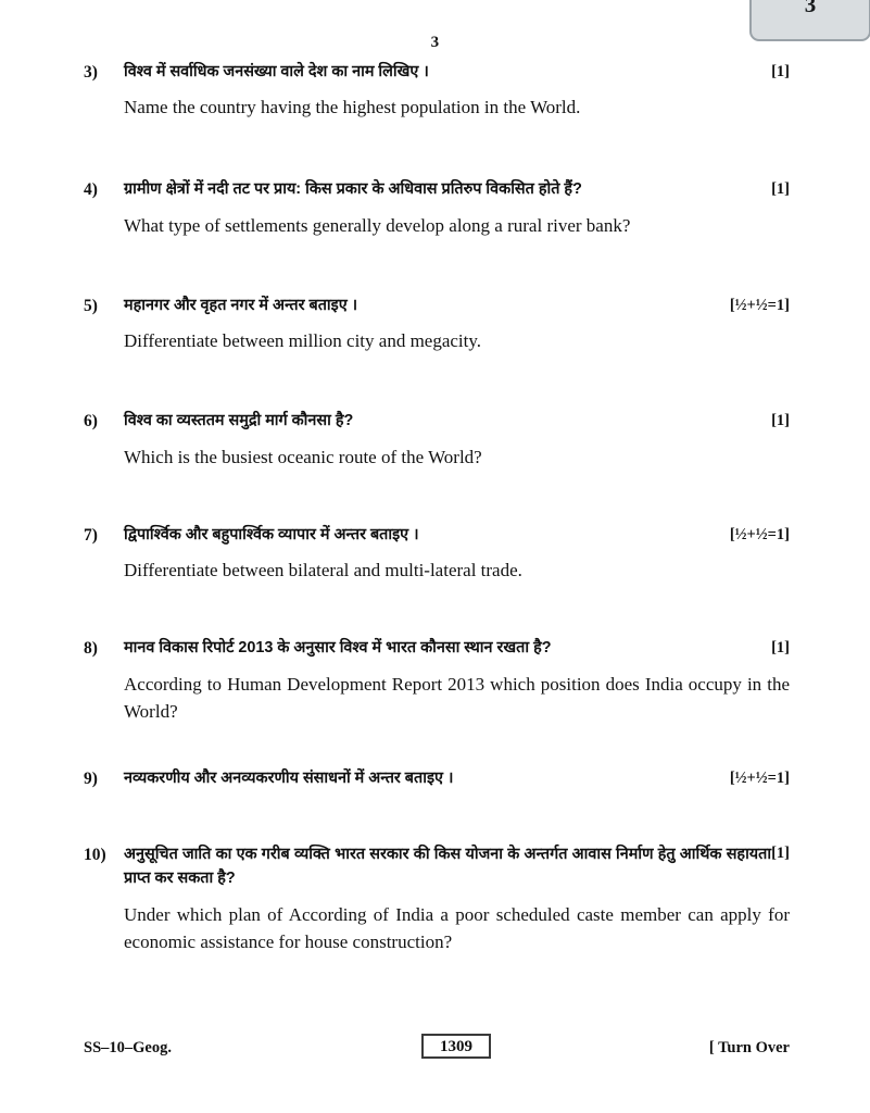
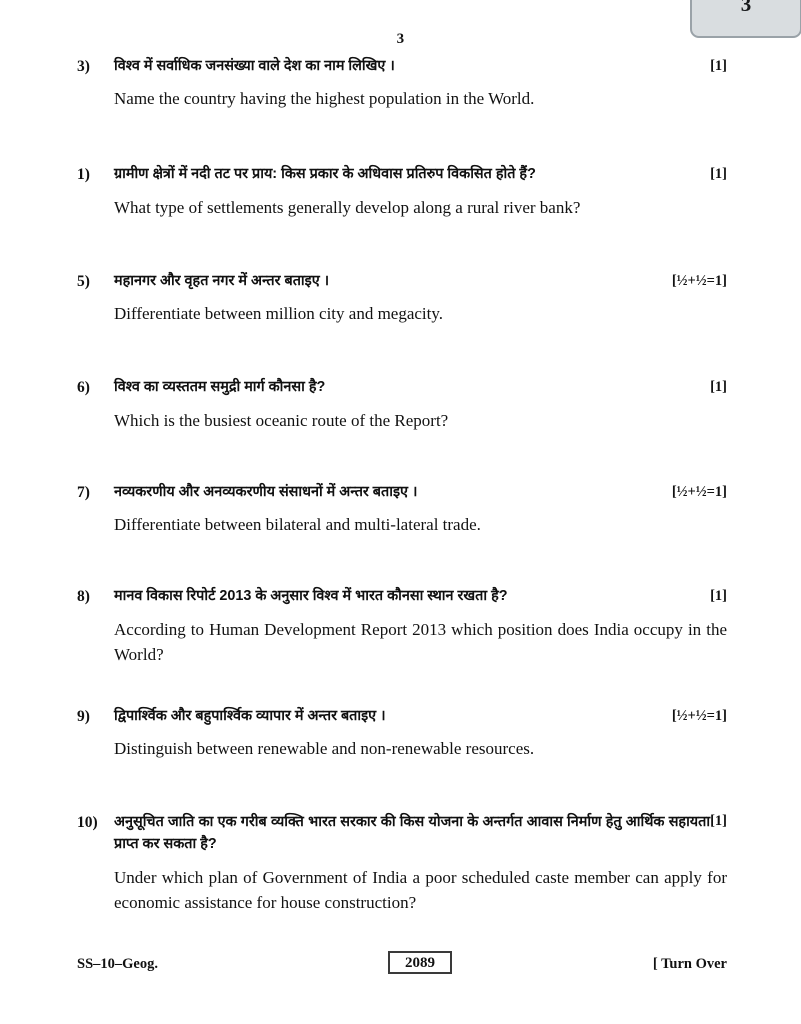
  3
  3
  3)
  विश्व में सर्वाधिक जनसंख्या वाले देश का नाम लिखिए ।
  [1]
  Name the country having the highest population in the World.
- 4)
+ 1)
  ग्रामीण क्षेत्रों में नदी तट पर प्राय: किस प्रकार के अधिवास प्रतिरुप विकसित होते हैं?
  [1]
  What type of settlements generally develop along a rural river bank?
  5)
  महानगर और वृहत नगर में अन्तर बताइए ।
  [½+½=1]
  Differentiate between million city and megacity.
  6)
  विश्व का व्यस्ततम समुद्री मार्ग कौनसा है?
  [1]
- Which is the busiest oceanic route of the World?
+ Which is the busiest oceanic route of the Report?
  7)
- द्विपार्श्विक और बहुपार्श्विक व्यापार में अन्तर बताइए ।
+ नव्यकरणीय और अनव्यकरणीय संसाधनों में अन्तर बताइए ।
  [½+½=1]
  Differentiate between bilateral and multi-lateral trade.
  8)
  मानव विकास रिपोर्ट 2013 के अनुसार विश्व में भारत कौनसा स्थान रखता है?
  [1]
  According to Human Development Report 2013 which position does India occupy in the World?
  9)
- नव्यकरणीय और अनव्यकरणीय संसाधनों में अन्तर बताइए ।
+ द्विपार्श्विक और बहुपार्श्विक व्यापार में अन्तर बताइए ।
  [½+½=1]
+ Distinguish between renewable and non-renewable resources.
  10)
  [1]
  अनुसूचित जाति का एक गरीब व्यक्ति भारत सरकार की किस योजना के अन्तर्गत आवास निर्माण हेतु आर्थिक सहायता प्राप्त कर सकता है?
- Under which plan of According of India a poor scheduled caste member can apply for economic assistance for house construction?
+ Under which plan of Government of India a poor scheduled caste member can apply for economic assistance for house construction?
  SS–10–Geog.
- 1309
+ 2089
  [ Turn Over
